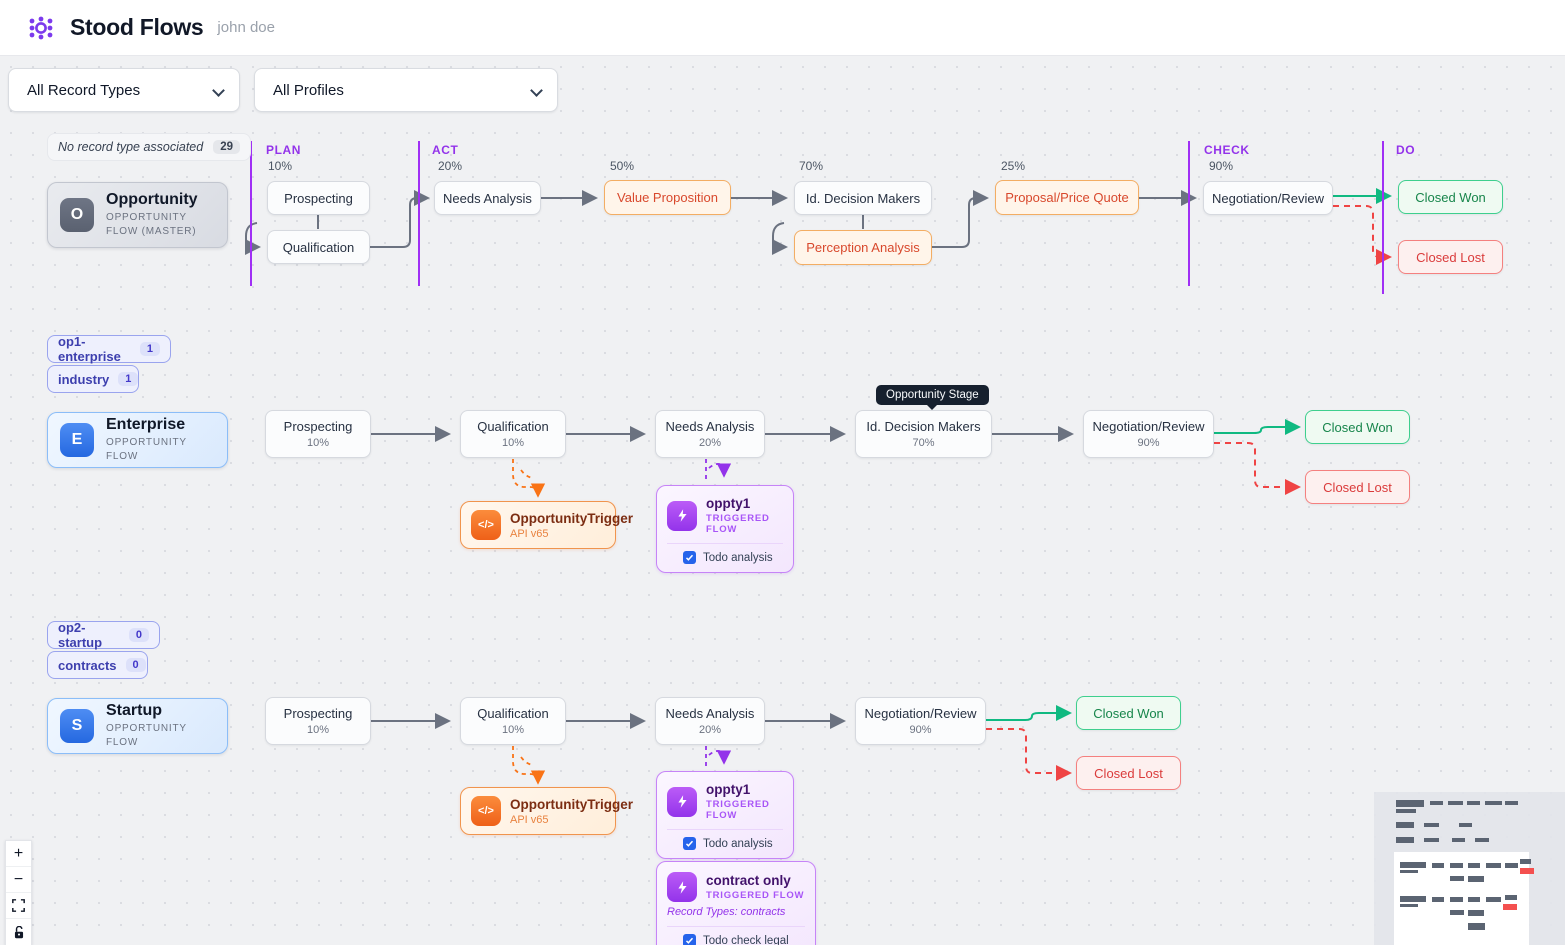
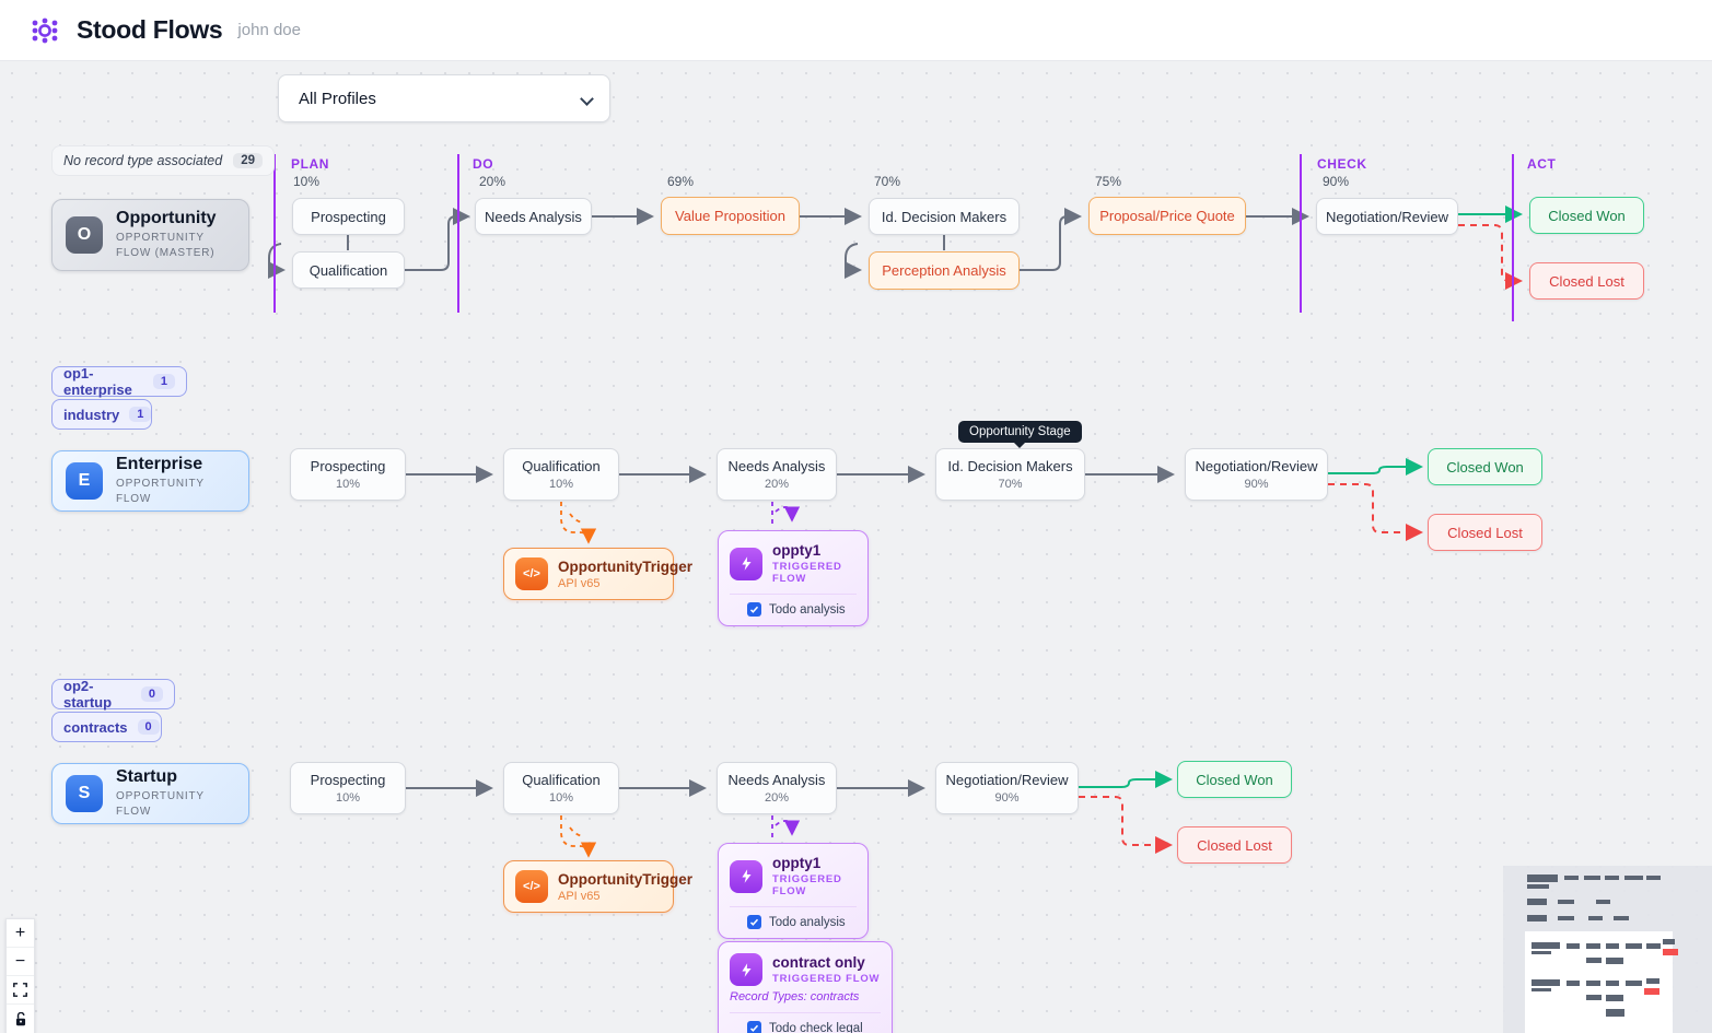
  Stood Flows
  john doe
- All Record Types
  All Profiles
  No record type associated
  29
  O
  Opportunity
  OPPORTUNITY FLOW (MASTER)
  PLAN
- ACT
+ DO
  CHECK
- DO
+ ACT
  10%
  20%
- 50%
+ 69%
  70%
- 25%
+ 75%
  90%
  Prospecting
  Qualification
  Needs Analysis
  Value Proposition
  Id. Decision Makers
  Perception Analysis
  Proposal/Price Quote
  Negotiation/Review
  Closed Won
  Closed Lost
  op1-enterprise
  1
  industry
  1
  E
  Enterprise
  OPPORTUNITY FLOW
  Opportunity Stage
  Prospecting
  10%
  Qualification
  10%
  Needs Analysis
  20%
  Id. Decision Makers
  70%
  Negotiation/Review
  90%
  Closed Won
  Closed Lost
  </>
  OpportunityTrigger
  API v65
  oppty1
  TRIGGERED FLOW
  Todo analysis
  op2-startup
  0
  contracts
  0
  S
  Startup
  OPPORTUNITY FLOW
  Prospecting
  10%
  Qualification
  10%
  Needs Analysis
  20%
  Negotiation/Review
  90%
  Closed Won
  Closed Lost
  </>
  OpportunityTrigger
  API v65
  oppty1
  TRIGGERED FLOW
  Todo analysis
  contract only
  TRIGGERED FLOW
  Record Types: contracts
  Todo check legal
  +
  −
